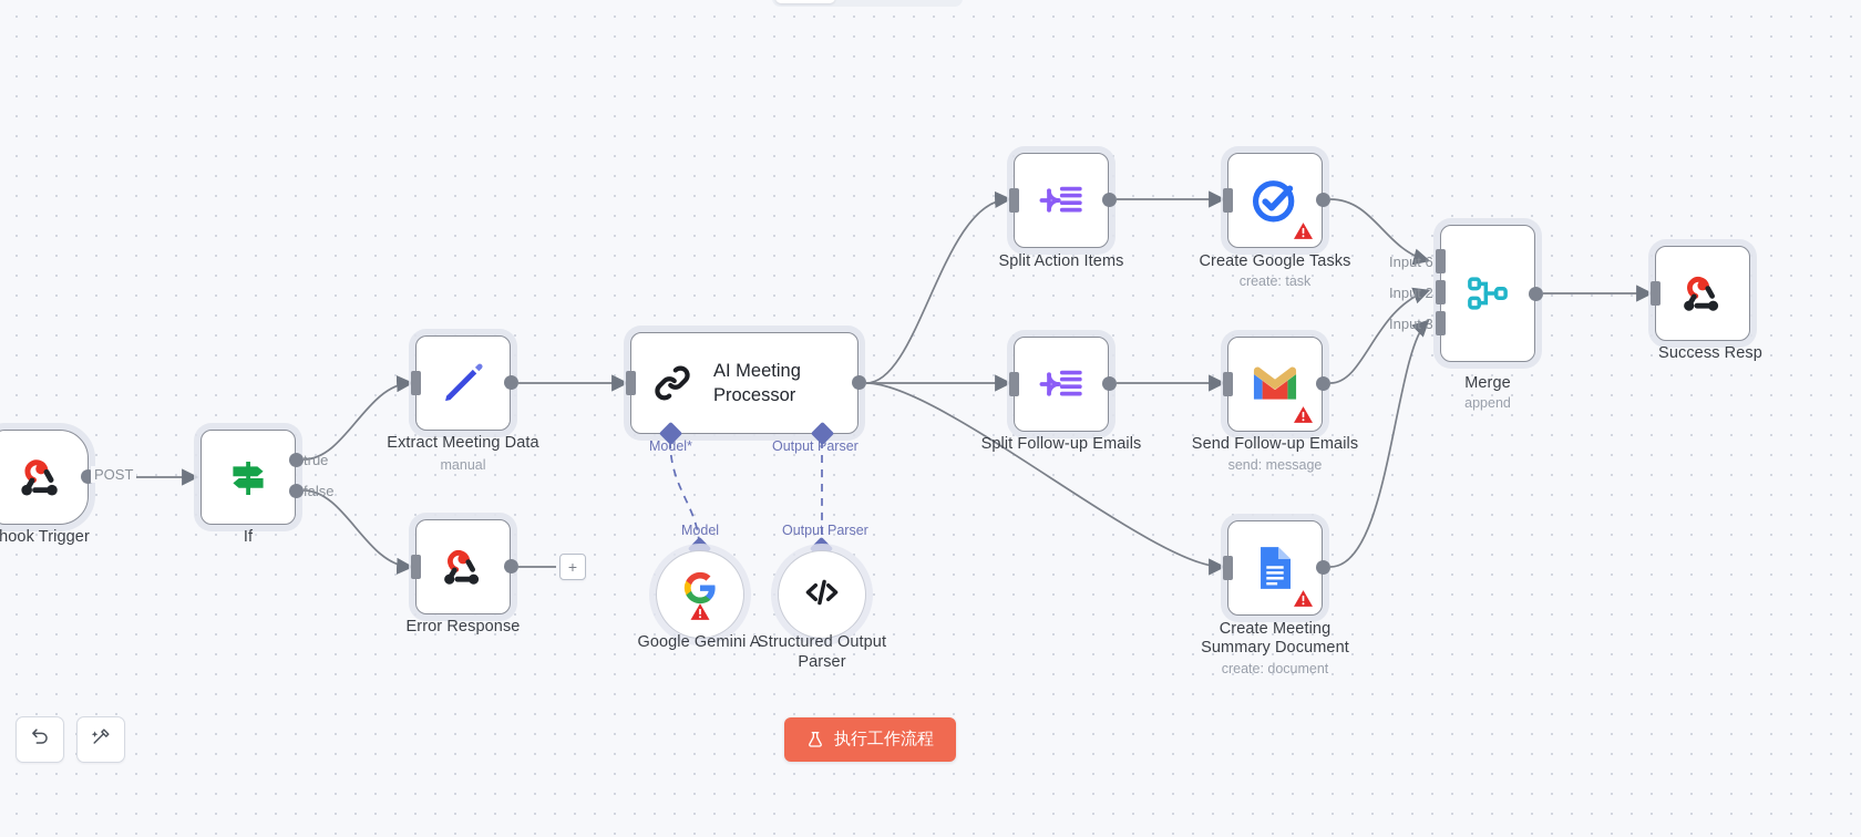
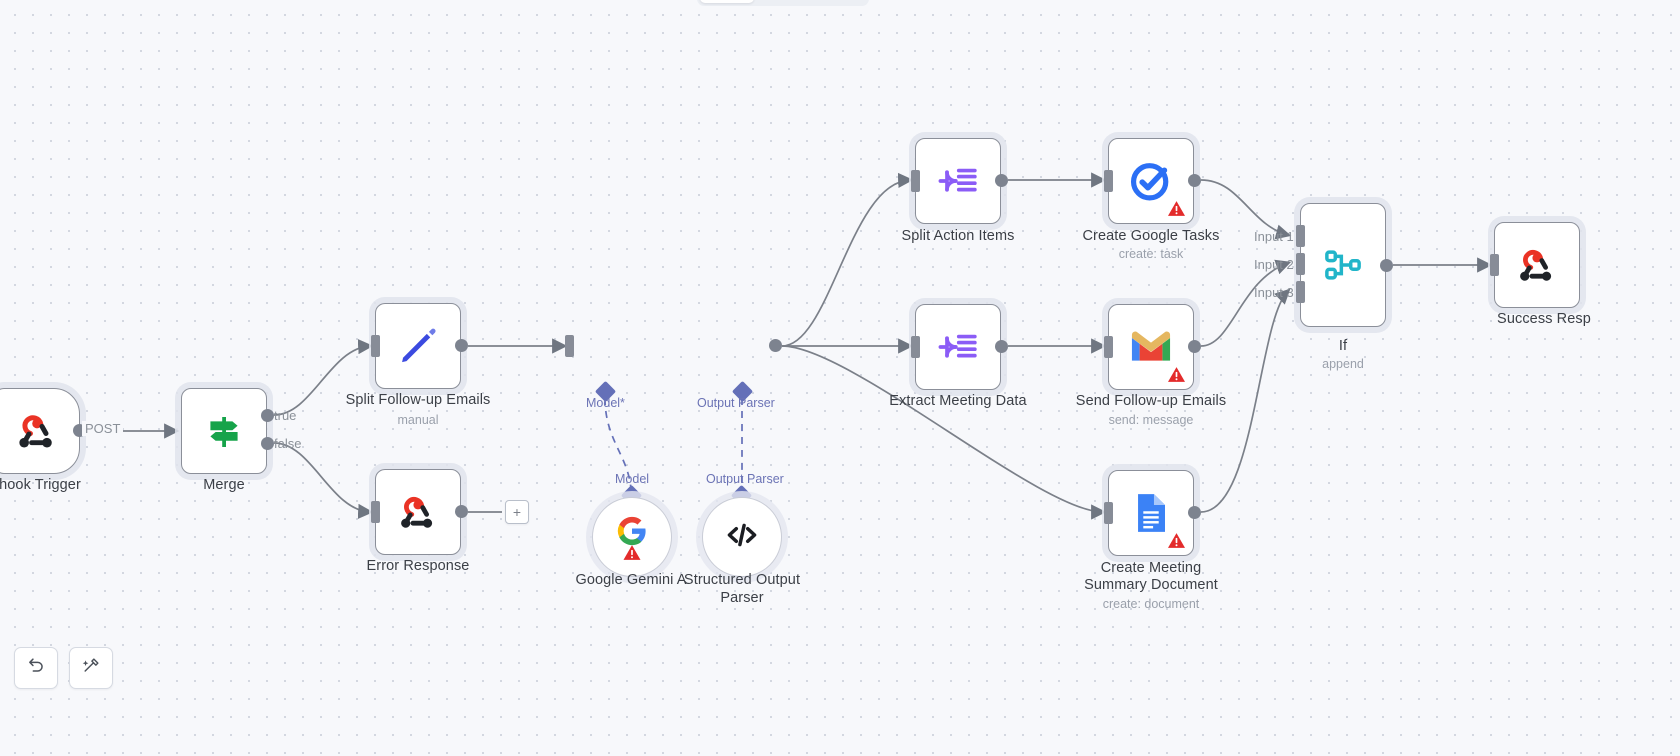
  POST
  hook Trigger
  true
  false
- If
+ Merge
- Extract Meeting Data
+ Split Follow-up Emails
  manual
  +
  Error Response
- AI Meeting Processor
  Model*
  Output Parser
  Model
  Output Parser
  Google Gemini A
  Structured Output
  Parser
  Split Action Items
  Create Google Tasks
  create: task
- Split Follow-up Emails
+ Extract Meeting Data
  Send Follow-up Emails
  send: message
  Create Meeting
  Summary Document
  create: document
- Input 6
+ Input 1
  Input 2
  Input 3
- Merge
+ If
  append
  Success Resp
- 执行工作流程
